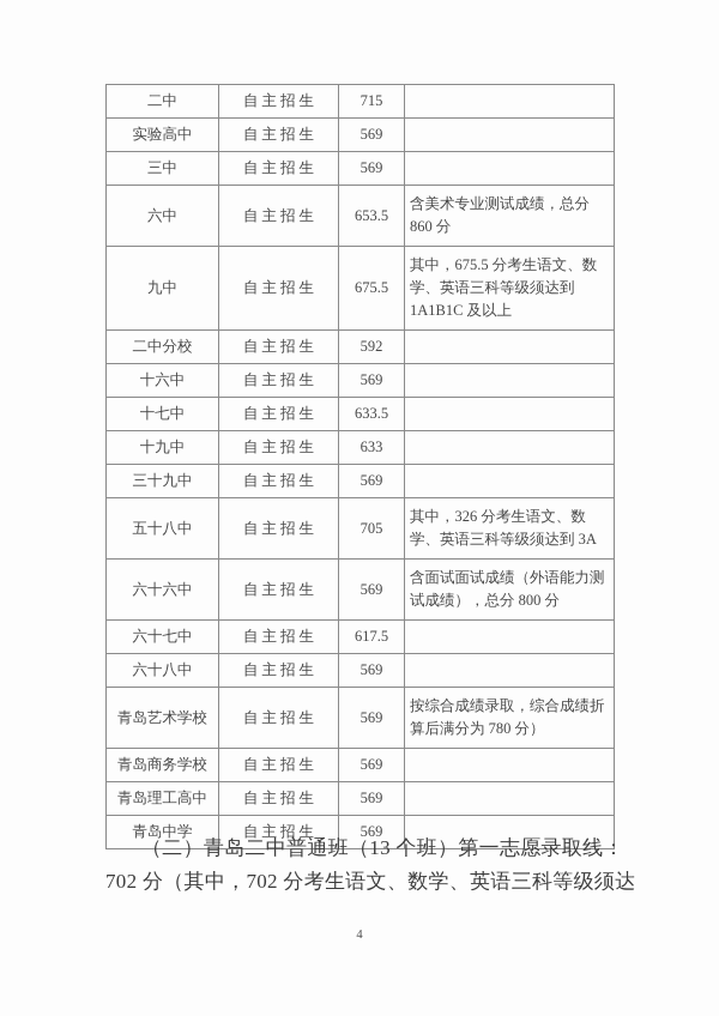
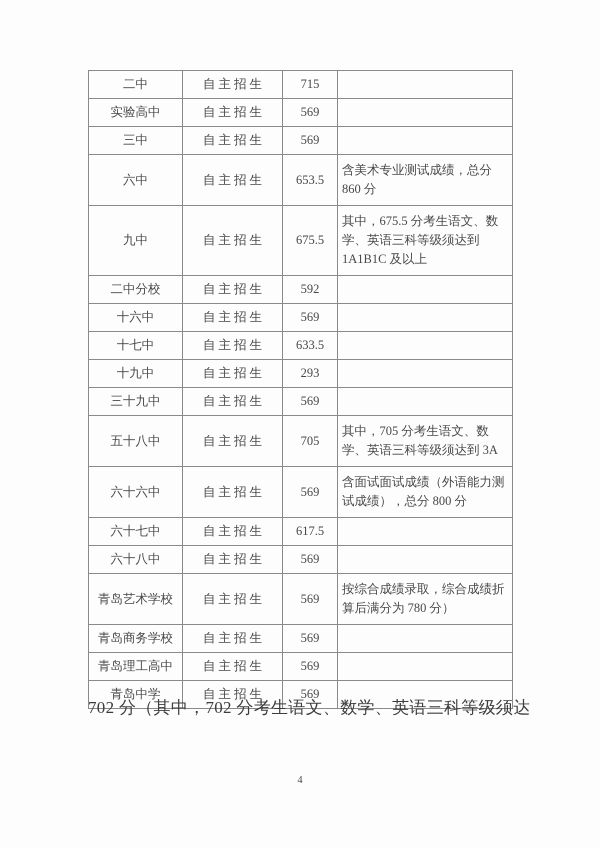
  二中	自主招生	715
  实验高中	自主招生	569
  三中	自主招生	569
  六中	自主招生	653.5	含美术专业测试成绩，总分 860 分
  九中	自主招生	675.5	其中，675.5 分考生语文、数学、英语三科等级须达到 1A1B1C 及以上
  二中分校	自主招生	592
  十六中	自主招生	569
  十七中	自主招生	633.5
- 十九中	自主招生	633
+ 十九中	自主招生	293
  三十九中	自主招生	569
- 五十八中	自主招生	705	其中，326 分考生语文、数学、英语三科等级须达到 3A
+ 五十八中	自主招生	705	其中，705 分考生语文、数学、英语三科等级须达到 3A
  六十六中	自主招生	569	含面试面试成绩（外语能力测试成绩），总分 800 分
  六十七中	自主招生	617.5
  六十八中	自主招生	569
  青岛艺术学校	自主招生	569	按综合成绩录取，综合成绩折算后满分为 780 分）
  青岛商务学校	自主招生	569
  青岛理工高中	自主招生	569
  青岛中学	自主招生	569
- （二）青岛二中普通班（13 个班）第一志愿录取线：
  702 分（其中，702 分考生语文、数学、英语三科等级须达
  4
